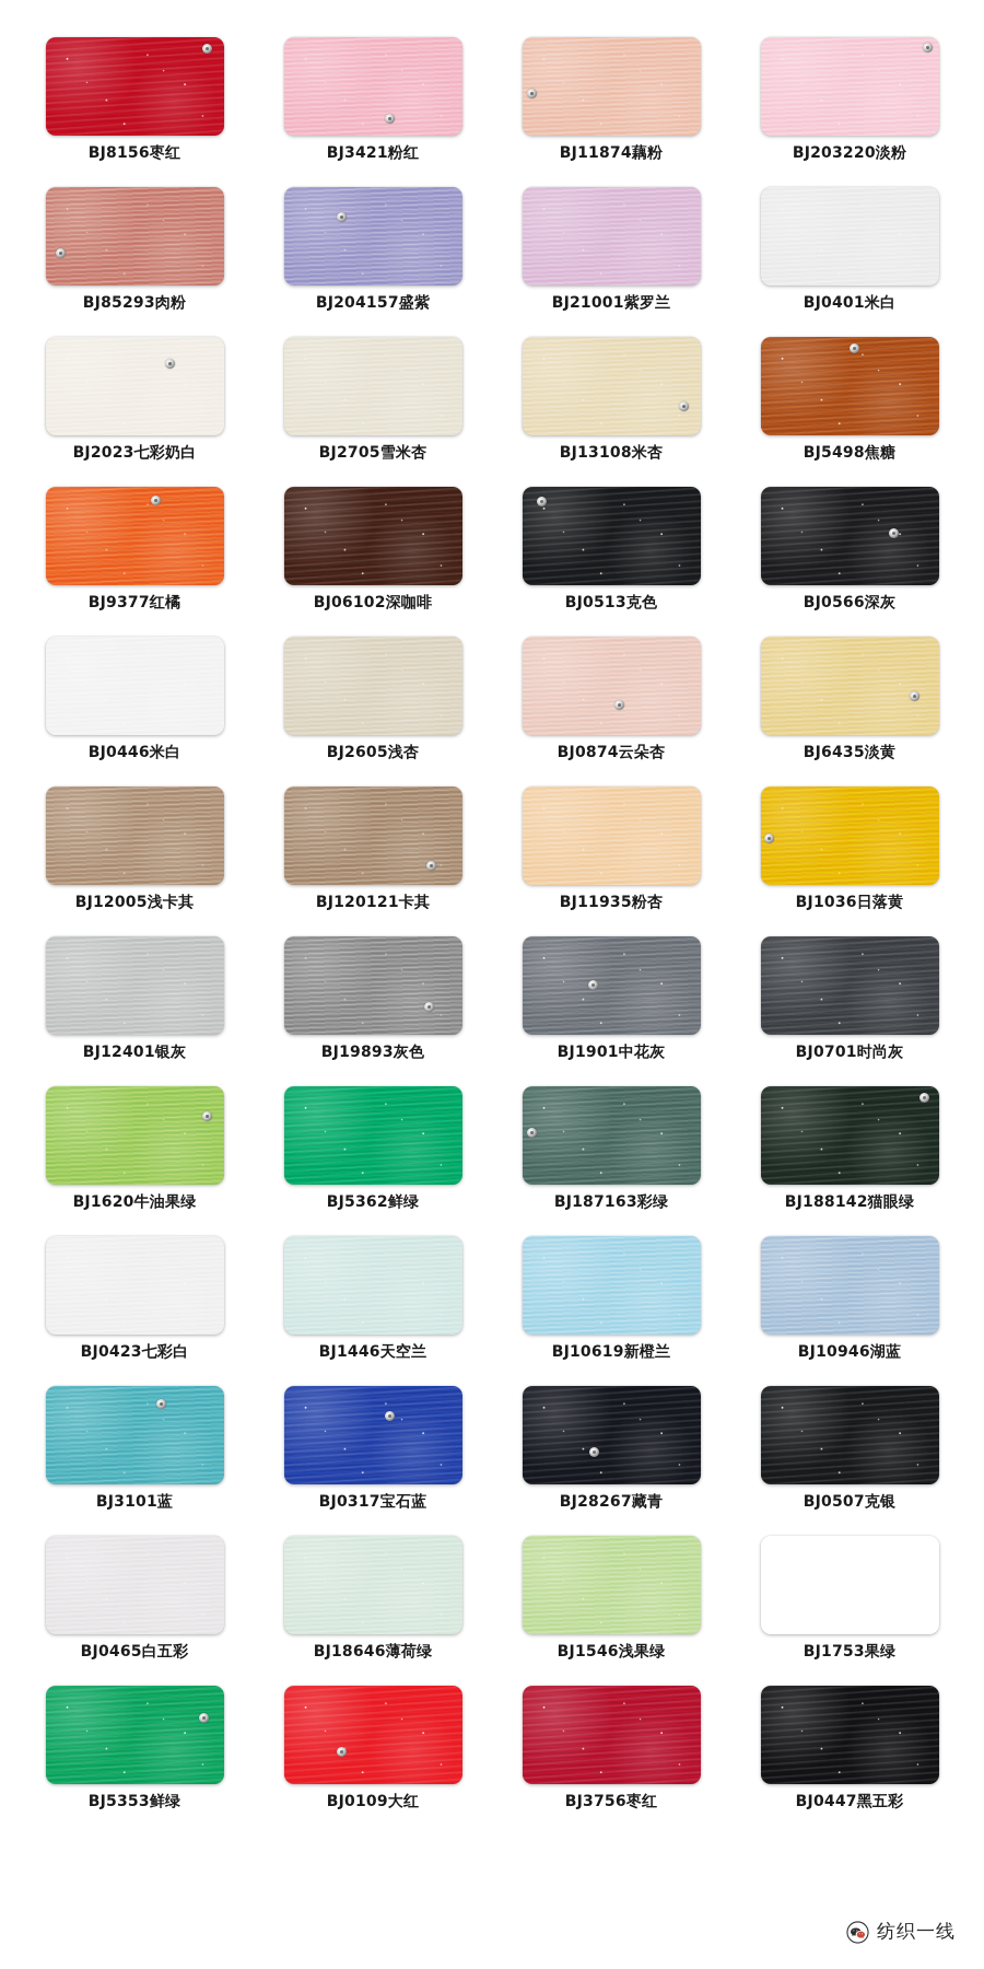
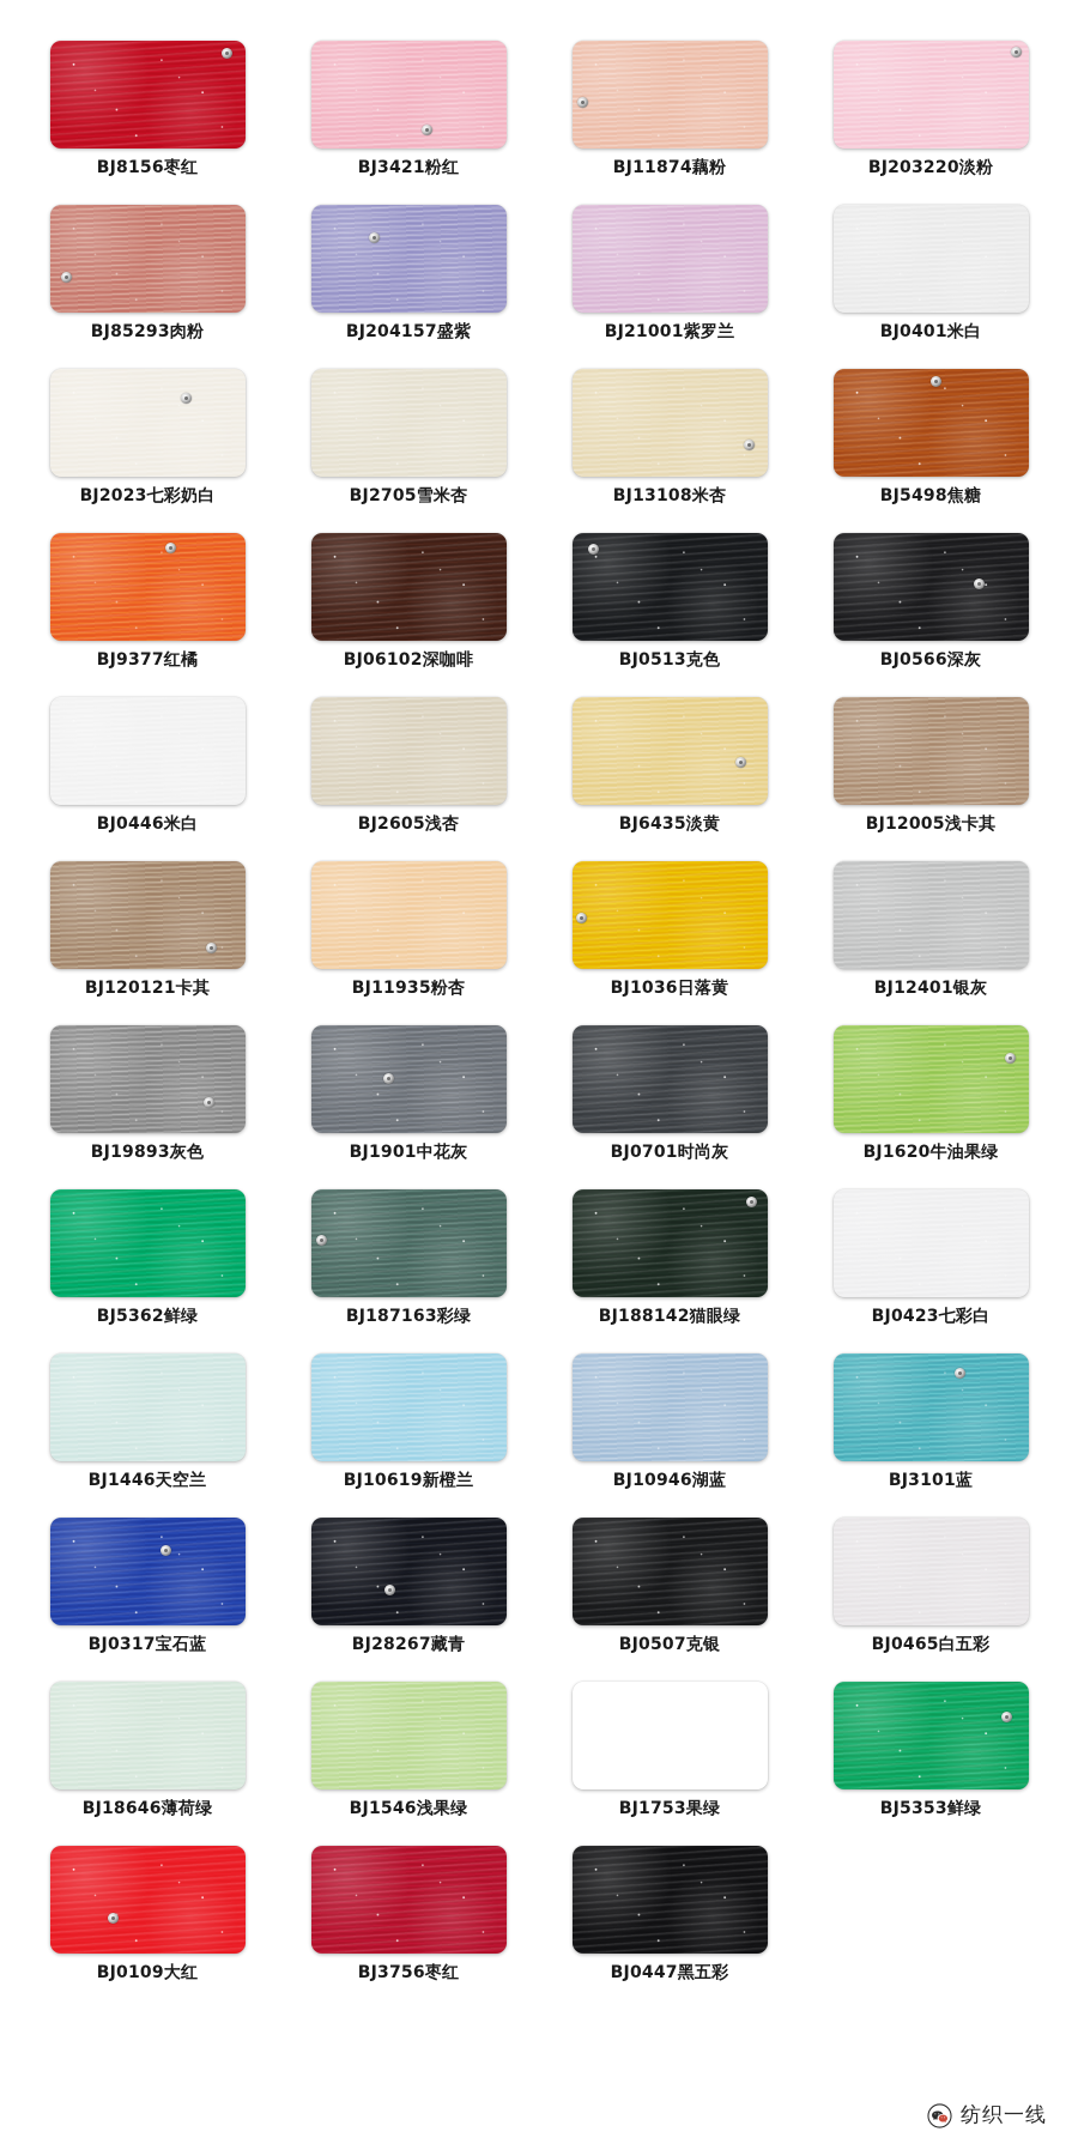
  BJ8156枣红
  BJ3421粉红
  BJ11874藕粉
  BJ203220淡粉
  BJ85293肉粉
  BJ204157盛紫
  BJ21001紫罗兰
  BJ0401米白
  BJ2023七彩奶白
  BJ2705雪米杏
  BJ13108米杏
  BJ5498焦糖
  BJ9377红橘
  BJ06102深咖啡
  BJ0513克色
  BJ0566深灰
  BJ0446米白
  BJ2605浅杏
- BJ0874云朵杏
  BJ6435淡黄
  BJ12005浅卡其
  BJ120121卡其
  BJ11935粉杏
  BJ1036日落黄
  BJ12401银灰
  BJ19893灰色
  BJ1901中花灰
  BJ0701时尚灰
  BJ1620牛油果绿
  BJ5362鲜绿
  BJ187163彩绿
  BJ188142猫眼绿
  BJ0423七彩白
  BJ1446天空兰
  BJ10619新橙兰
  BJ10946湖蓝
  BJ3101蓝
  BJ0317宝石蓝
  BJ28267藏青
  BJ0507克银
  BJ0465白五彩
  BJ18646薄荷绿
  BJ1546浅果绿
  BJ1753果绿
  BJ5353鲜绿
  BJ0109大红
  BJ3756枣红
  BJ0447黑五彩
  纺织一线
